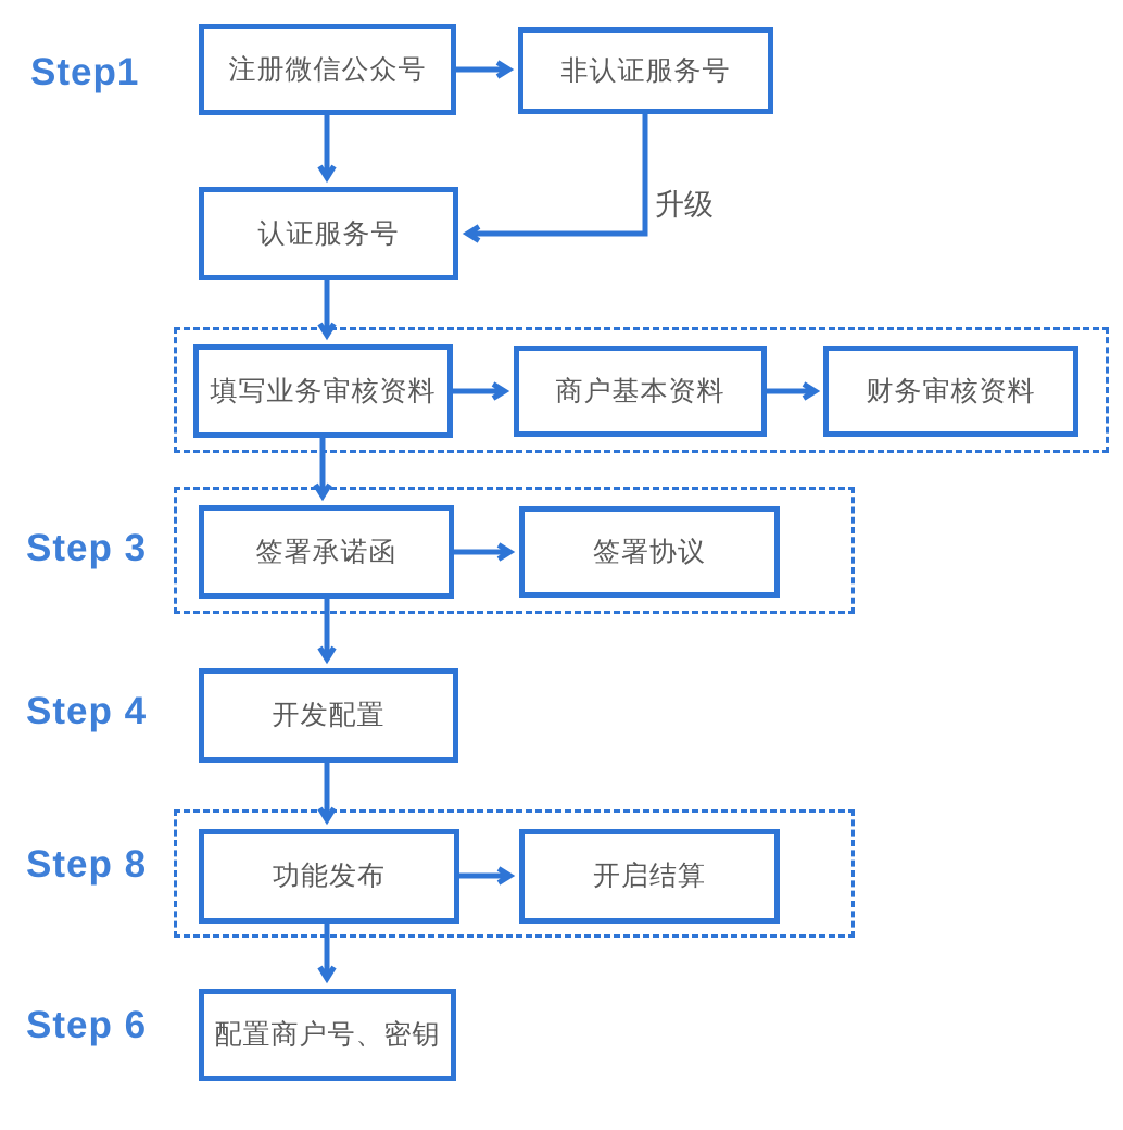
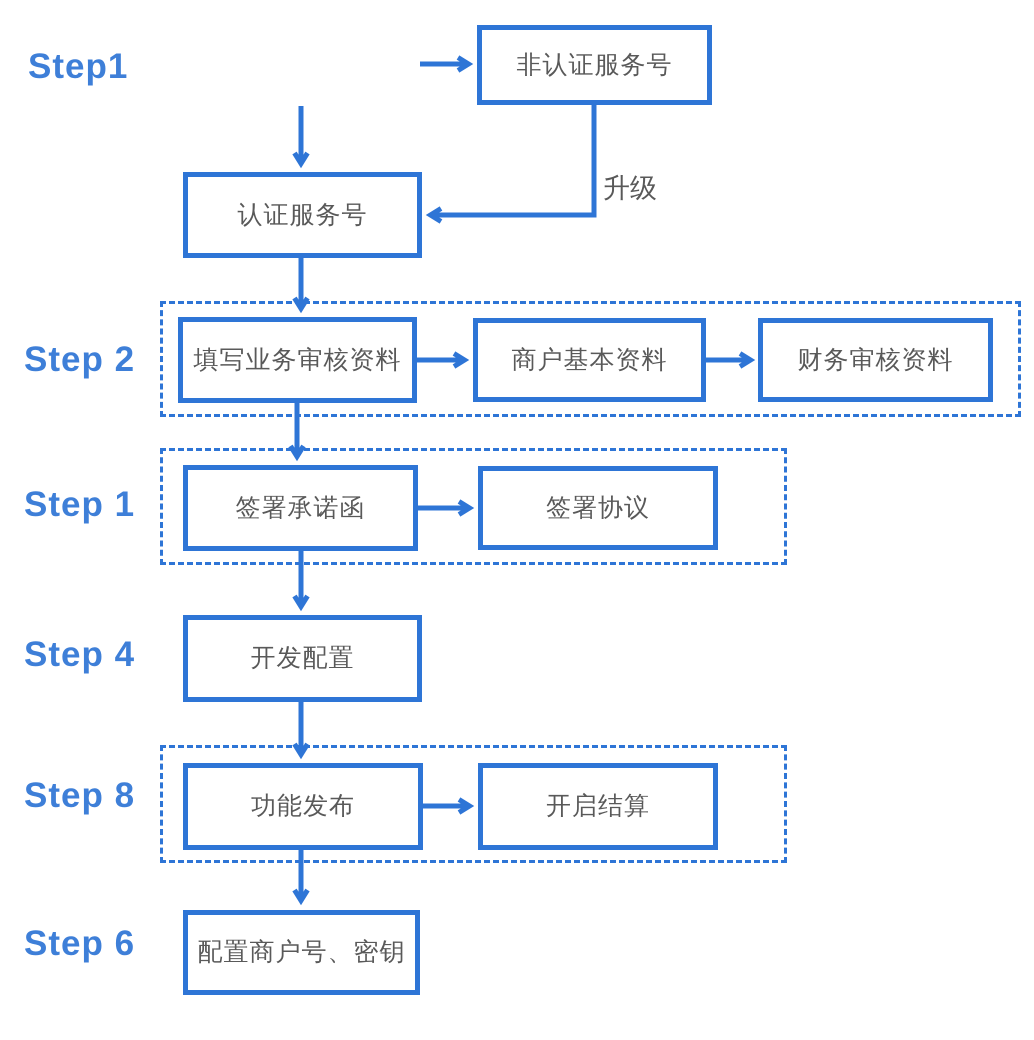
  Step1
+ Step 2
- Step 3
+ Step 1
  Step 4
  Step 8
  Step 6
  升级
- 注册微信公众号
  非认证服务号
  认证服务号
  填写业务审核资料
  商户基本资料
  财务审核资料
  签署承诺函
  签署协议
  开发配置
  功能发布
  开启结算
  配置商户号、密钥
